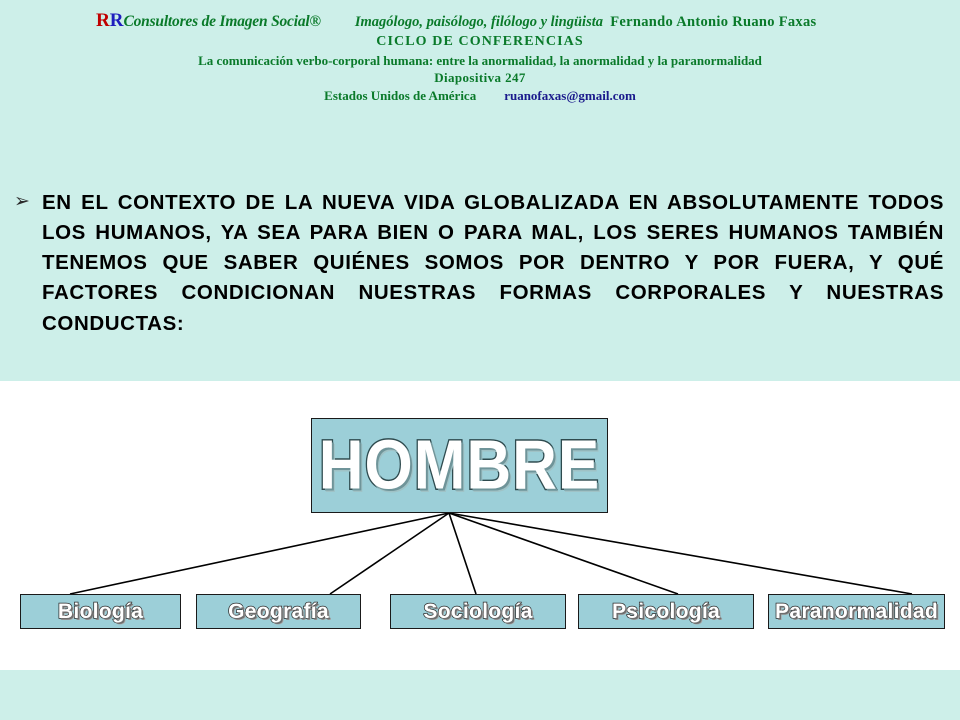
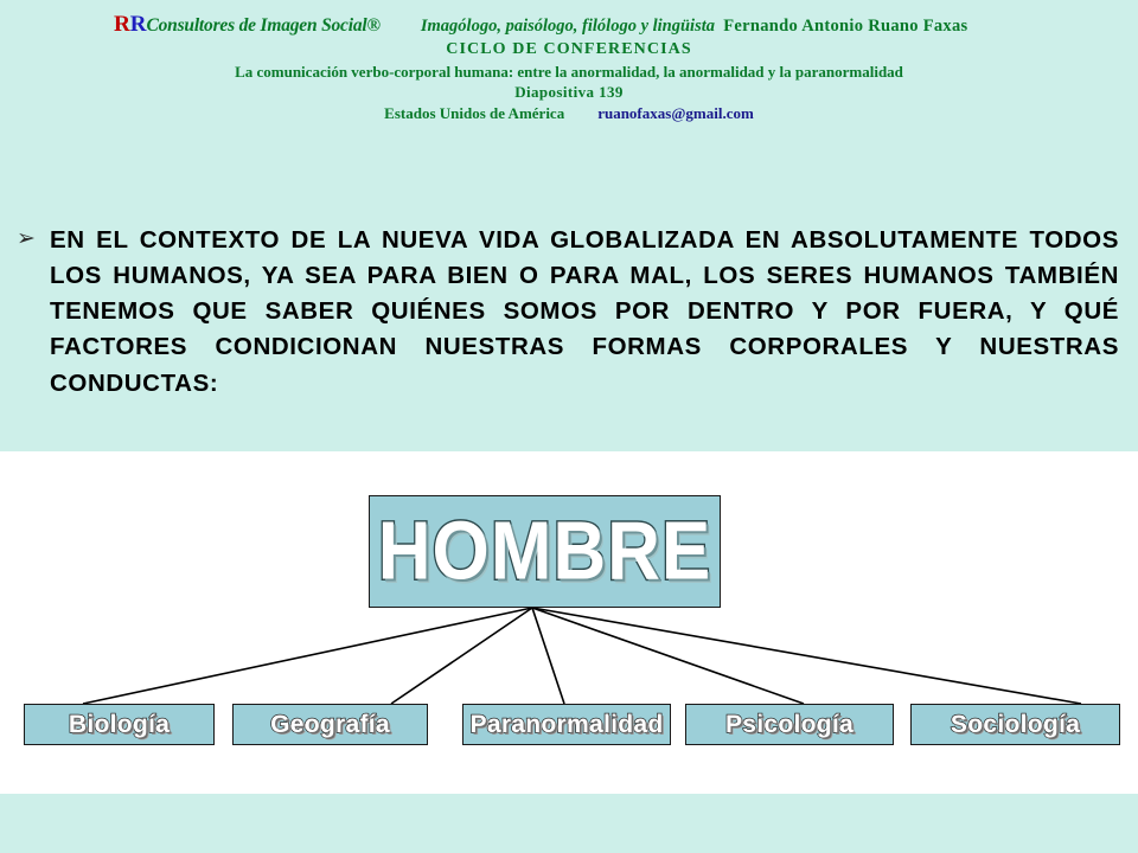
  CICLO DE CONFERENCIAS
  La comunicación verbo-corporal humana: entre la anormalidad, la anormalidad y la paranormalidad
- Diapositiva 247
+ Diapositiva 139
  Estados Unidos de América ruanofaxas@gmail.com
  ➢
  EN EL CONTEXTO DE LA NUEVA VIDA GLOBALIZADA EN ABSOLUTAMENTE TODOS LOS HUMANOS, YA SEA PARA BIEN O PARA MAL, LOS SERES HUMANOS TAMBIÉN TENEMOS QUE SABER QUIÉNES SOMOS POR DENTRO Y POR FUERA, Y QUÉ FACTORES CONDICIONAN NUESTRAS FORMAS CORPORALES Y NUESTRAS CONDUCTAS:
  HOMBRE
  Biología
  Geografía
- Sociología
+ Paranormalidad
  Psicología
- Paranormalidad
+ Sociología
